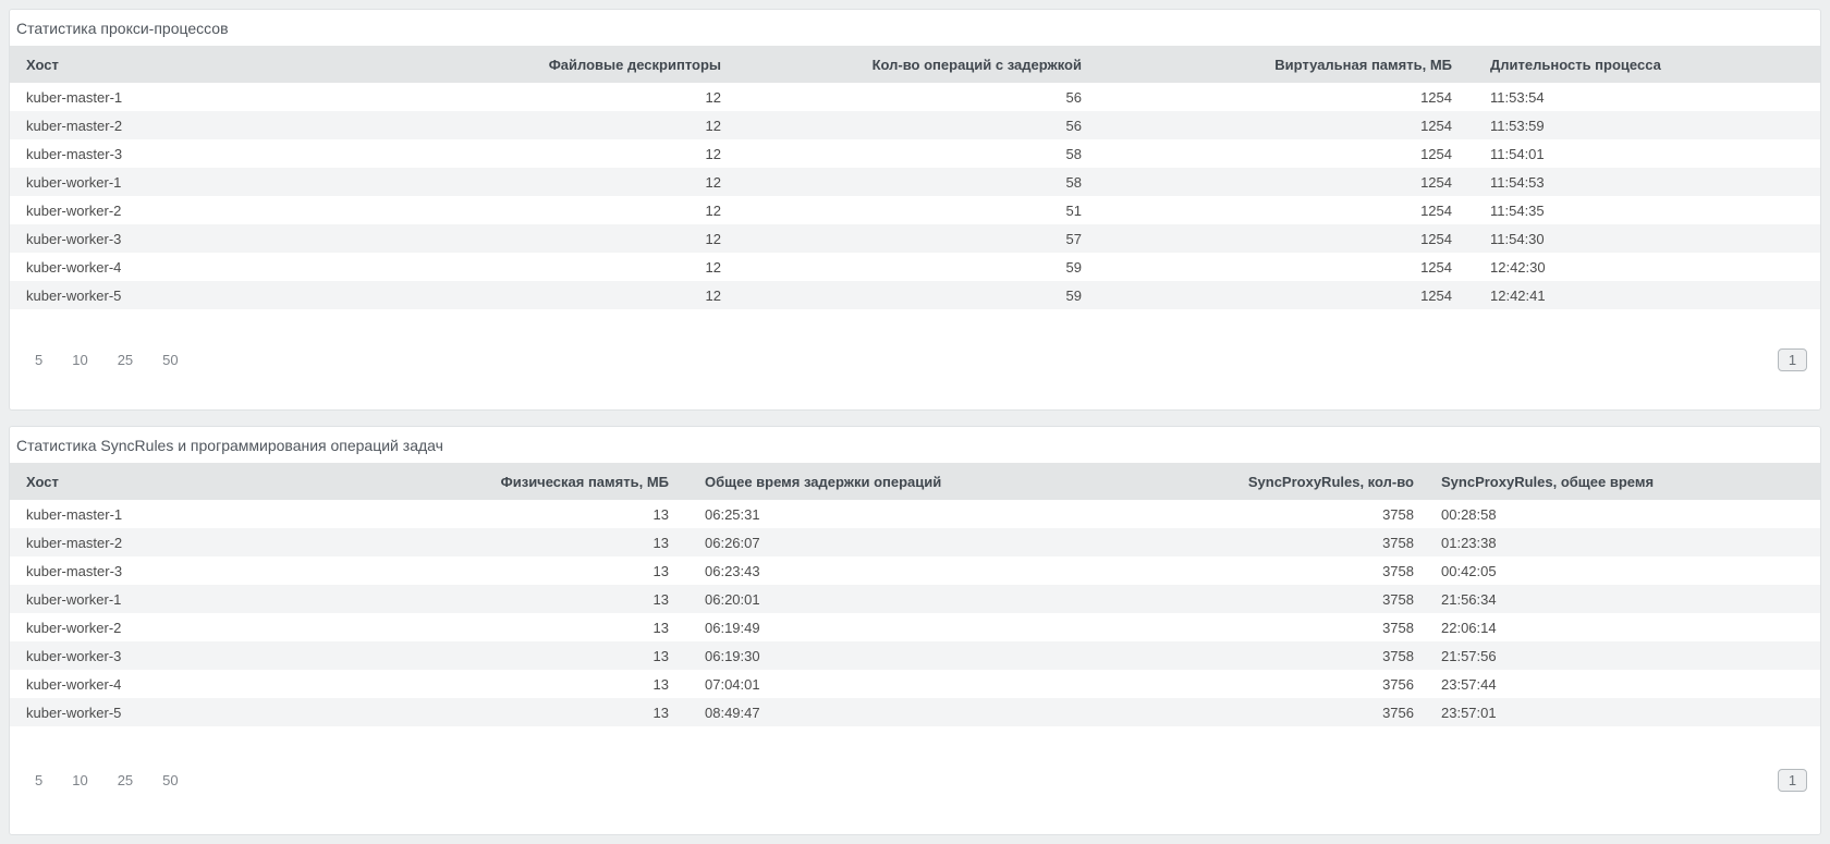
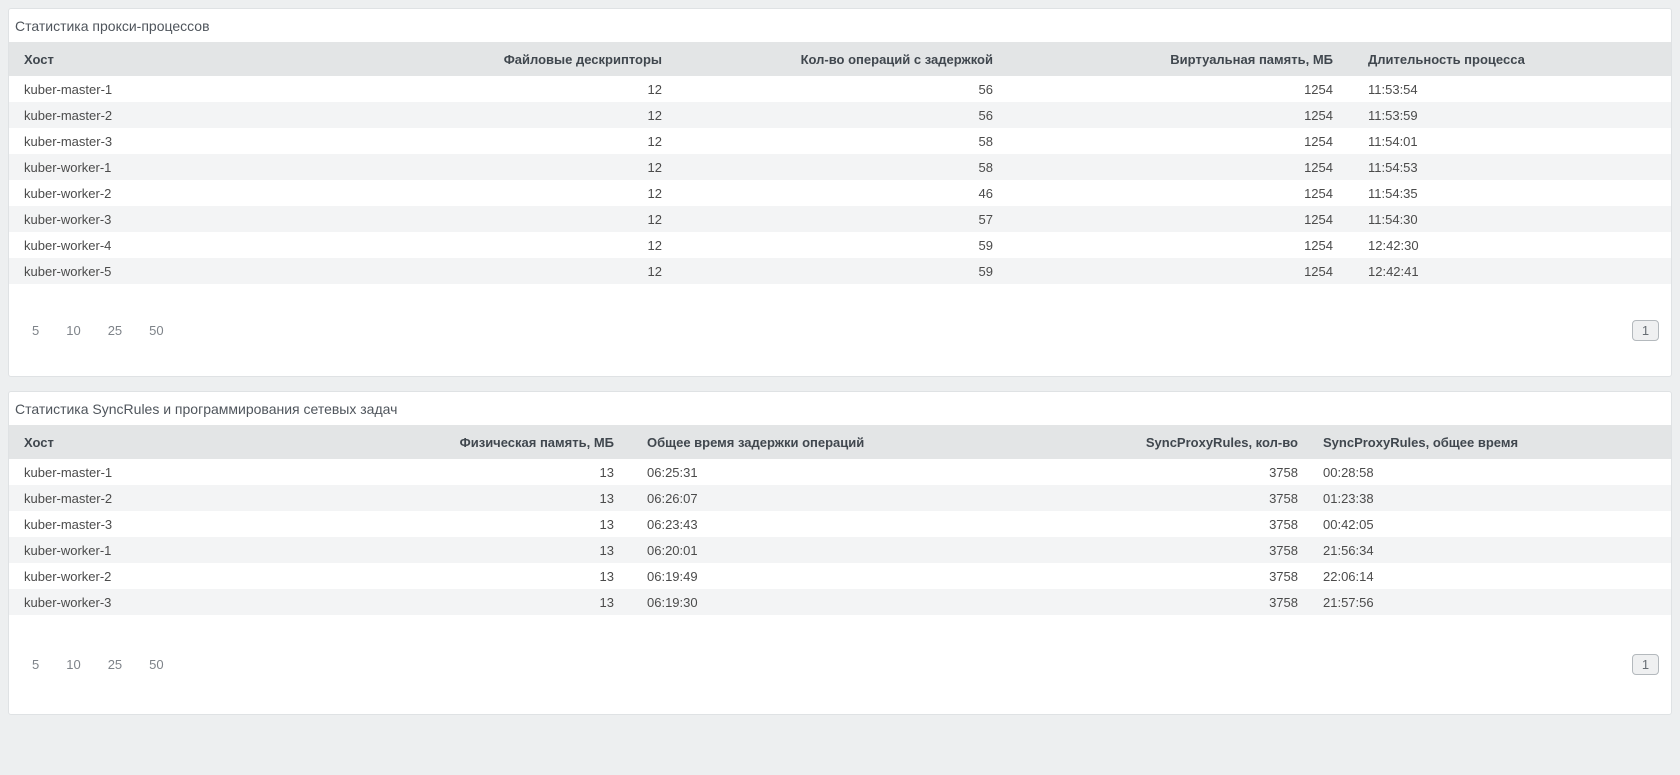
  Статистика прокси-процессов
  Хост	Файловые дескрипторы	Кол-во операций с задержкой	Виртуальная память, МБ	Длительность процесса
  kuber-master-1	12	56	1254	11:53:54
  kuber-master-2	12	56	1254	11:53:59
  kuber-master-3	12	58	1254	11:54:01
  kuber-worker-1	12	58	1254	11:54:53
- kuber-worker-2	12	51	1254	11:54:35
+ kuber-worker-2	12	46	1254	11:54:35
  kuber-worker-3	12	57	1254	11:54:30
  kuber-worker-4	12	59	1254	12:42:30
  kuber-worker-5	12	59	1254	12:42:41
  5
  10
  25
  50
  1
- Статистика SyncRules и программирования операций задач
+ Статистика SyncRules и программирования сетевых задач
  Хост	Физическая память, МБ	Общее время задержки операций	SyncProxyRules, кол-во	SyncProxyRules, общее время
  kuber-master-1	13	06:25:31	3758	00:28:58
  kuber-master-2	13	06:26:07	3758	01:23:38
  kuber-master-3	13	06:23:43	3758	00:42:05
  kuber-worker-1	13	06:20:01	3758	21:56:34
  kuber-worker-2	13	06:19:49	3758	22:06:14
  kuber-worker-3	13	06:19:30	3758	21:57:56
- kuber-worker-4	13	07:04:01	3756	23:57:44
- kuber-worker-5	13	08:49:47	3756	23:57:01
  5
  10
  25
  50
  1
